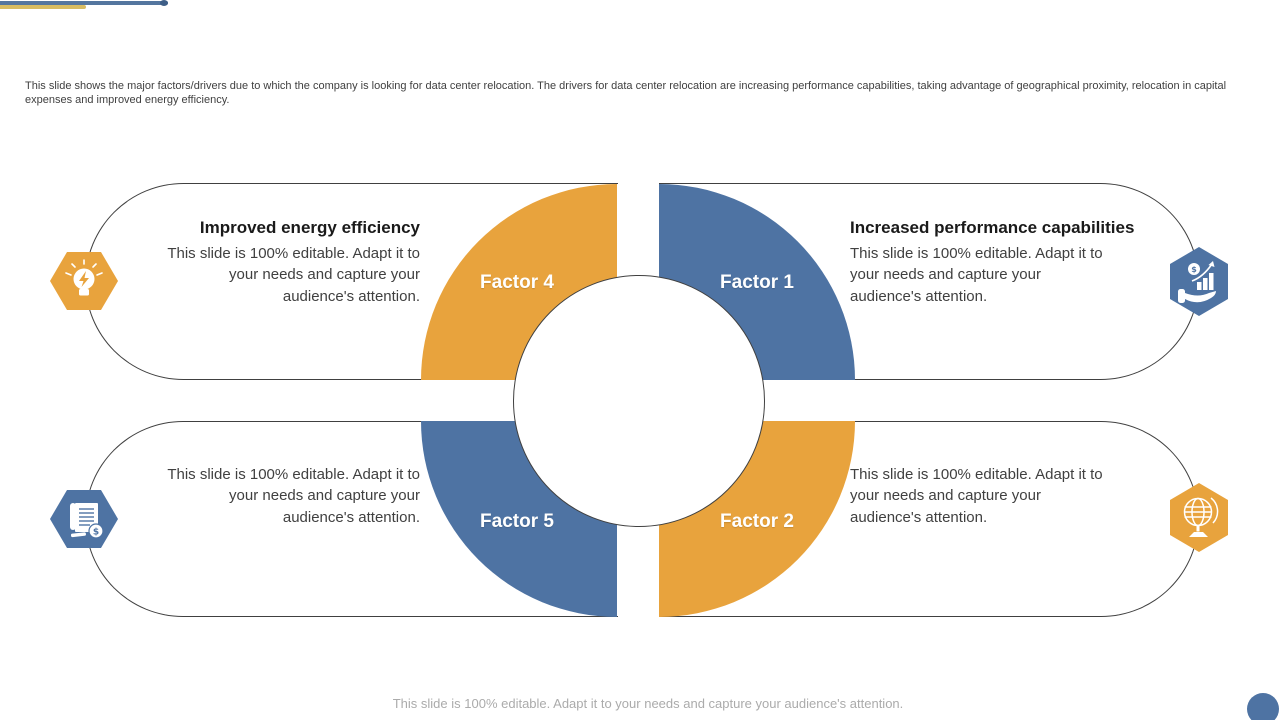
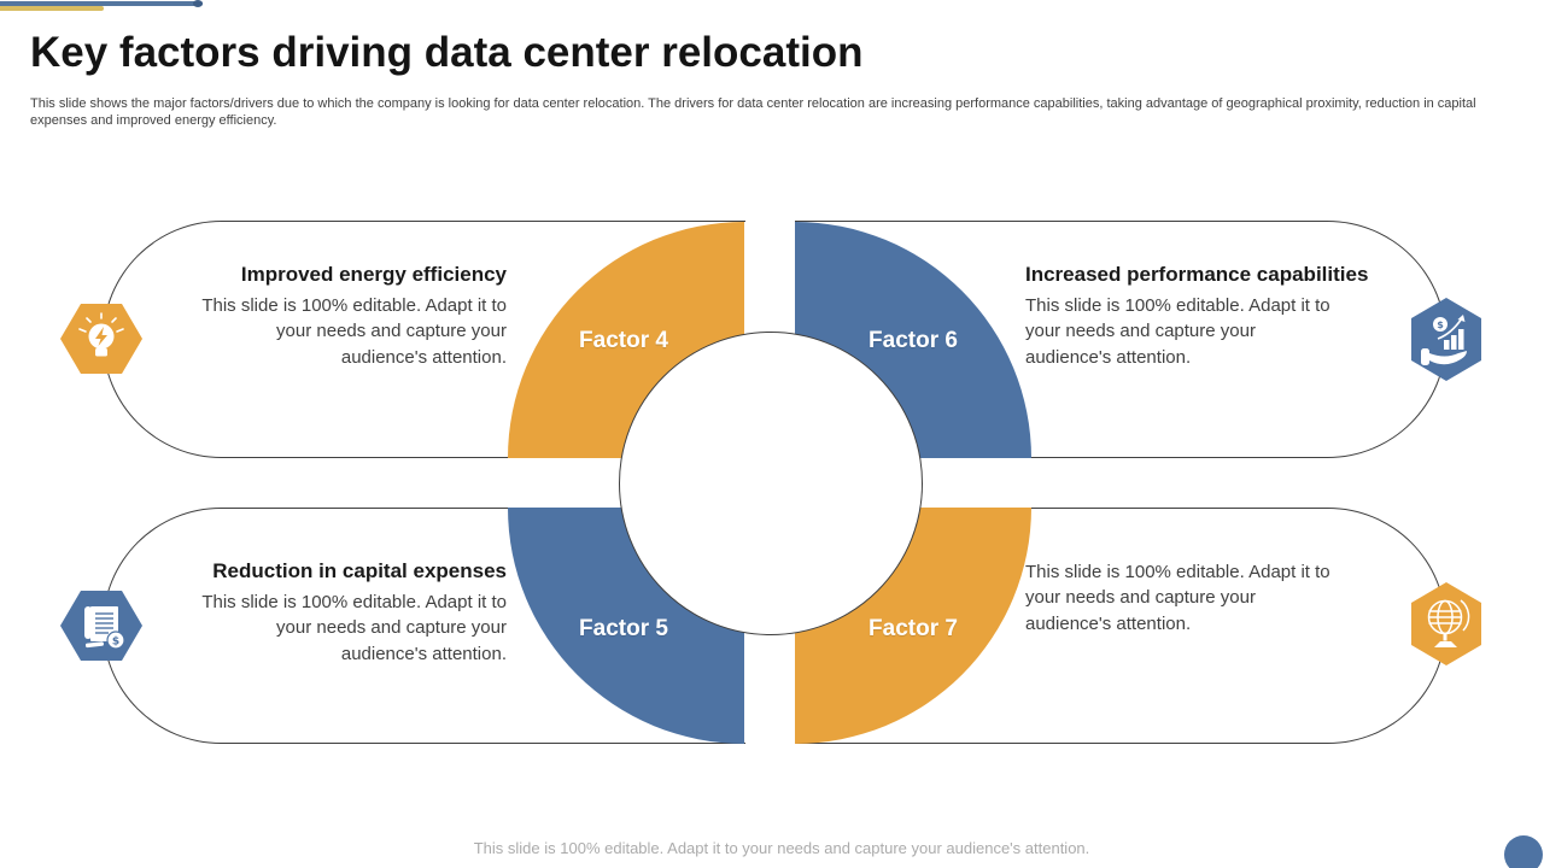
+ Key factors driving data center relocation
- This slide shows the major factors/drivers due to which the company is looking for data center relocation. The drivers for data center relocation are increasing performance capabilities, taking advantage of geographical proximity, relocation in capital expenses and improved energy efficiency.
+ This slide shows the major factors/drivers due to which the company is looking for data center relocation. The drivers for data center relocation are increasing performance capabilities, taking advantage of geographical proximity, reduction in capital expenses and improved energy efficiency.
  Factor 4
- Factor 1
+ Factor 6
  Factor 5
- Factor 2
+ Factor 7
  Improved energy efficiency
  This slide is 100% editable. Adapt it to your needs and capture your audience's attention.
  Increased performance capabilities
  This slide is 100% editable. Adapt it to your needs and capture your audience's attention.
+ Reduction in capital expenses
  This slide is 100% editable. Adapt it to your needs and capture your audience's attention.
  This slide is 100% editable. Adapt it to your needs and capture your audience's attention.
  $
  $
  This slide is 100% editable. Adapt it to your needs and capture your audience's attention.
